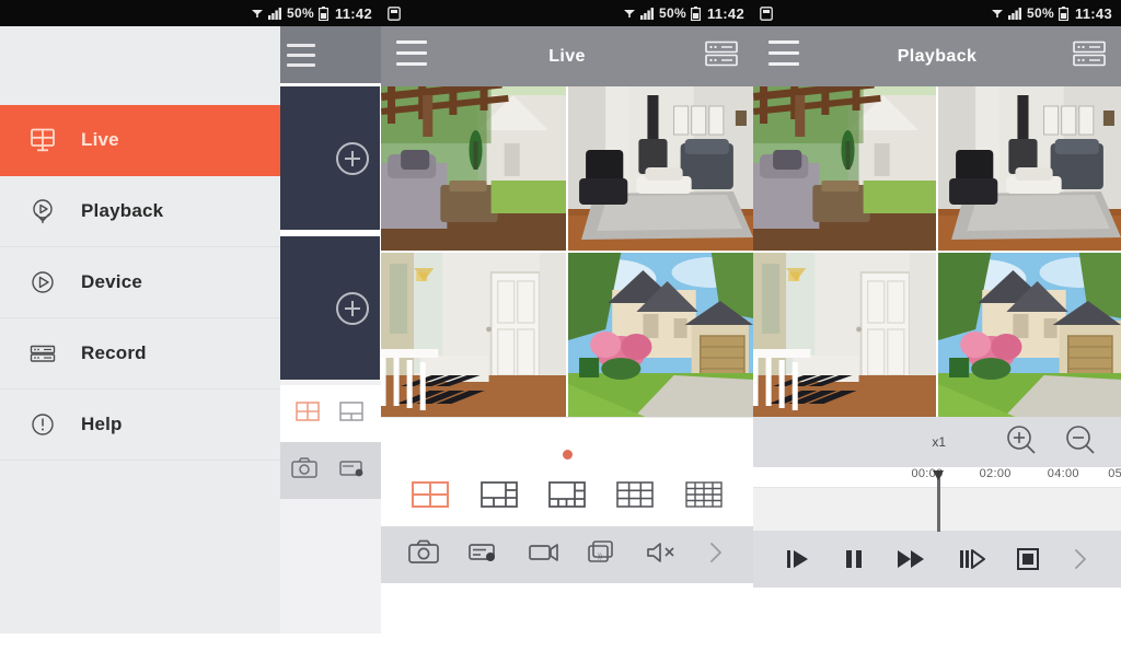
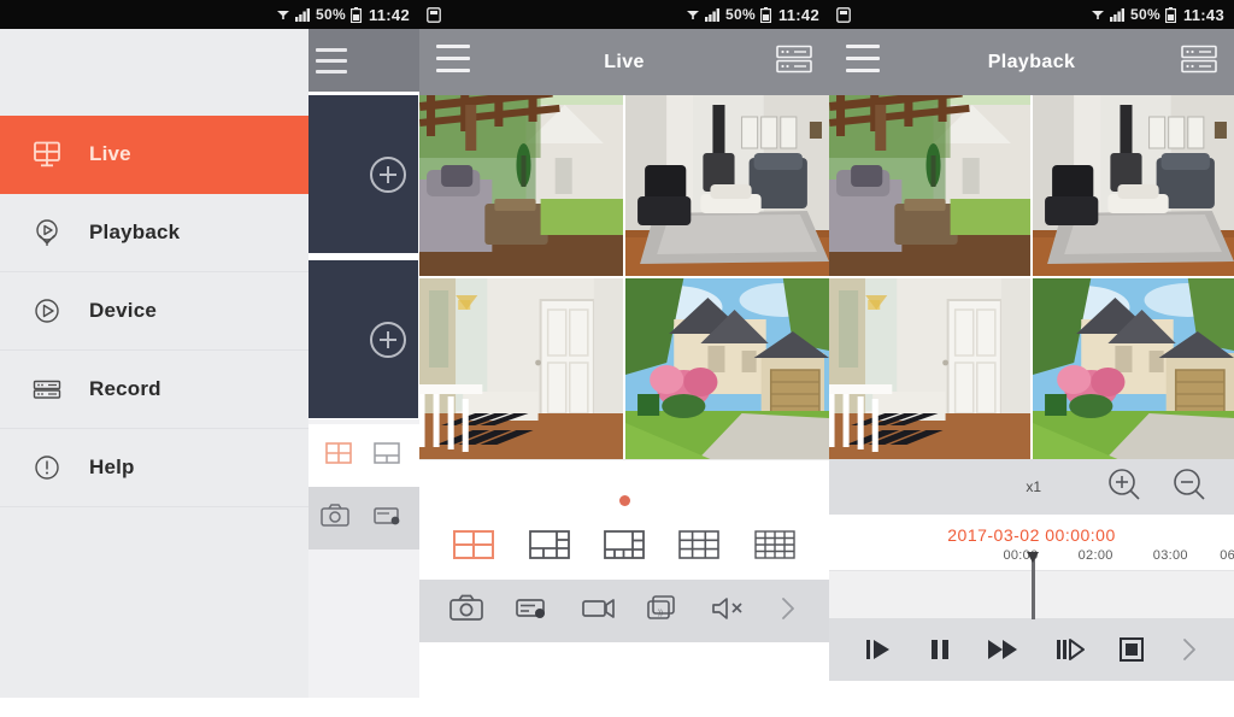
  50%
  11:42
  Live
  Playback
  Device
  Record
  Help
  50%
  11:42
  Live
  50%
  11:43
  Playback
  x1
+ 2017-03-02 00:00:00
  02:00
- 04:00
+ 03:00
- 05
+ 06
